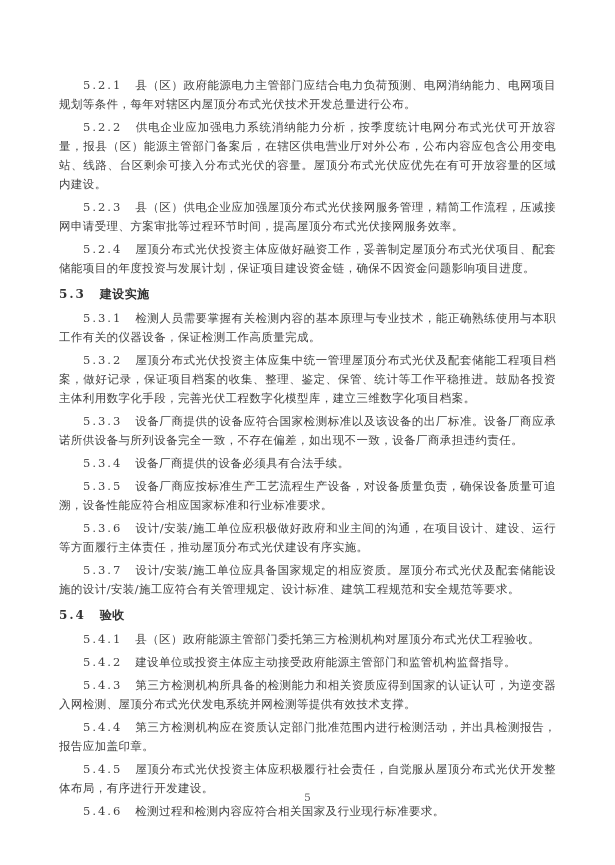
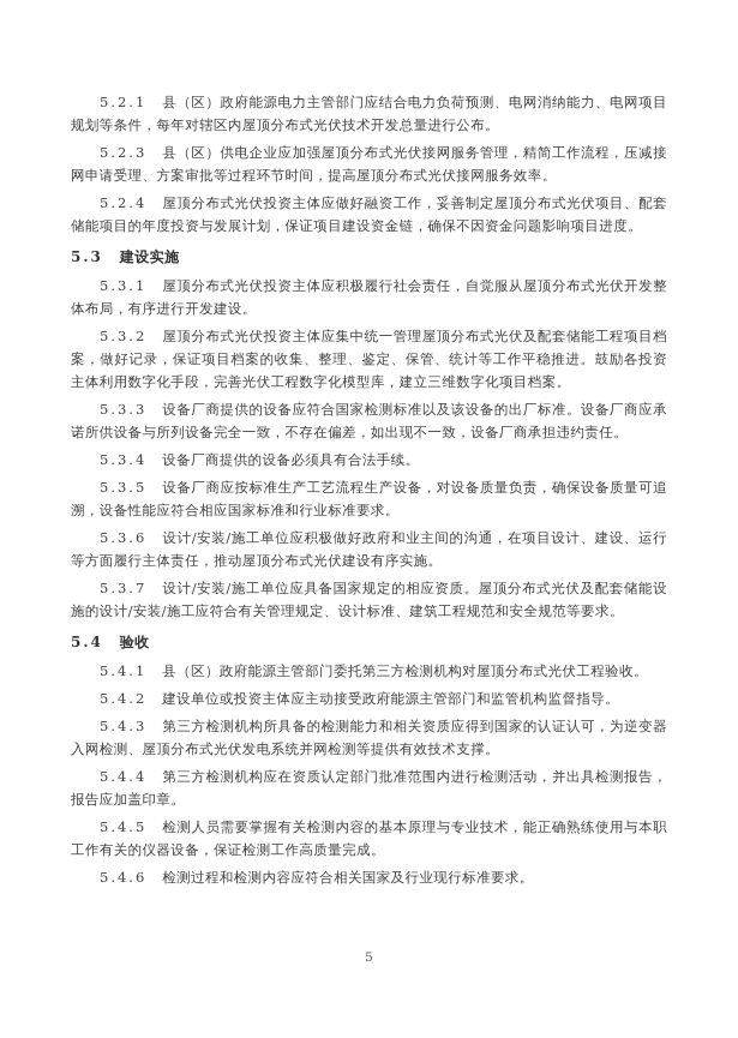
  5.2.1 县（区）政府能源电力主管部门应结合电力负荷预测、电网消纳能力、电网项目规划等条件，每年对辖区内屋顶分布式光伏技术开发总量进行公布。
- 5.2.2 供电企业应加强电力系统消纳能力分析，按季度统计电网分布式光伏可开放容量，报县（区）能源主管部门备案后，在辖区供电营业厅对外公布，公布内容应包含公用变电站、线路、台区剩余可接入分布式光伏的容量。屋顶分布式光伏应优先在有可开放容量的区域内建设。
  5.2.3 县（区）供电企业应加强屋顶分布式光伏接网服务管理，精简工作流程，压减接网申请受理、方案审批等过程环节时间，提高屋顶分布式光伏接网服务效率。
  5.2.4 屋顶分布式光伏投资主体应做好融资工作，妥善制定屋顶分布式光伏项目、配套储能项目的年度投资与发展计划，保证项目建设资金链，确保不因资金问题影响项目进度。
  5.3 建设实施
- 5.3.1 检测人员需要掌握有关检测内容的基本原理与专业技术，能正确熟练使用与本职工作有关的仪器设备，保证检测工作高质量完成。
+ 5.3.1 屋顶分布式光伏投资主体应积极履行社会责任，自觉服从屋顶分布式光伏开发整体布局，有序进行开发建设。
  5.3.2 屋顶分布式光伏投资主体应集中统一管理屋顶分布式光伏及配套储能工程项目档案，做好记录，保证项目档案的收集、整理、鉴定、保管、统计等工作平稳推进。鼓励各投资主体利用数字化手段，完善光伏工程数字化模型库，建立三维数字化项目档案。
  5.3.3 设备厂商提供的设备应符合国家检测标准以及该设备的出厂标准。设备厂商应承诺所供设备与所列设备完全一致，不存在偏差，如出现不一致，设备厂商承担违约责任。
  5.3.4 设备厂商提供的设备必须具有合法手续。
  5.3.5 设备厂商应按标准生产工艺流程生产设备，对设备质量负责，确保设备质量可追溯，设备性能应符合相应国家标准和行业标准要求。
  5.3.6 设计/安装/施工单位应积极做好政府和业主间的沟通，在项目设计、建设、运行等方面履行主体责任，推动屋顶分布式光伏建设有序实施。
  5.3.7 设计/安装/施工单位应具备国家规定的相应资质。屋顶分布式光伏及配套储能设施的设计/安装/施工应符合有关管理规定、设计标准、建筑工程规范和安全规范等要求。
  5.4 验收
  5.4.1 县（区）政府能源主管部门委托第三方检测机构对屋顶分布式光伏工程验收。
  5.4.2 建设单位或投资主体应主动接受政府能源主管部门和监管机构监督指导。
  5.4.3 第三方检测机构所具备的检测能力和相关资质应得到国家的认证认可，为逆变器入网检测、屋顶分布式光伏发电系统并网检测等提供有效技术支撑。
  5.4.4 第三方检测机构应在资质认定部门批准范围内进行检测活动，并出具检测报告，报告应加盖印章。
- 5.4.5 屋顶分布式光伏投资主体应积极履行社会责任，自觉服从屋顶分布式光伏开发整体布局，有序进行开发建设。
+ 5.4.5 检测人员需要掌握有关检测内容的基本原理与专业技术，能正确熟练使用与本职工作有关的仪器设备，保证检测工作高质量完成。
  5.4.6 检测过程和检测内容应符合相关国家及行业现行标准要求。
  5
